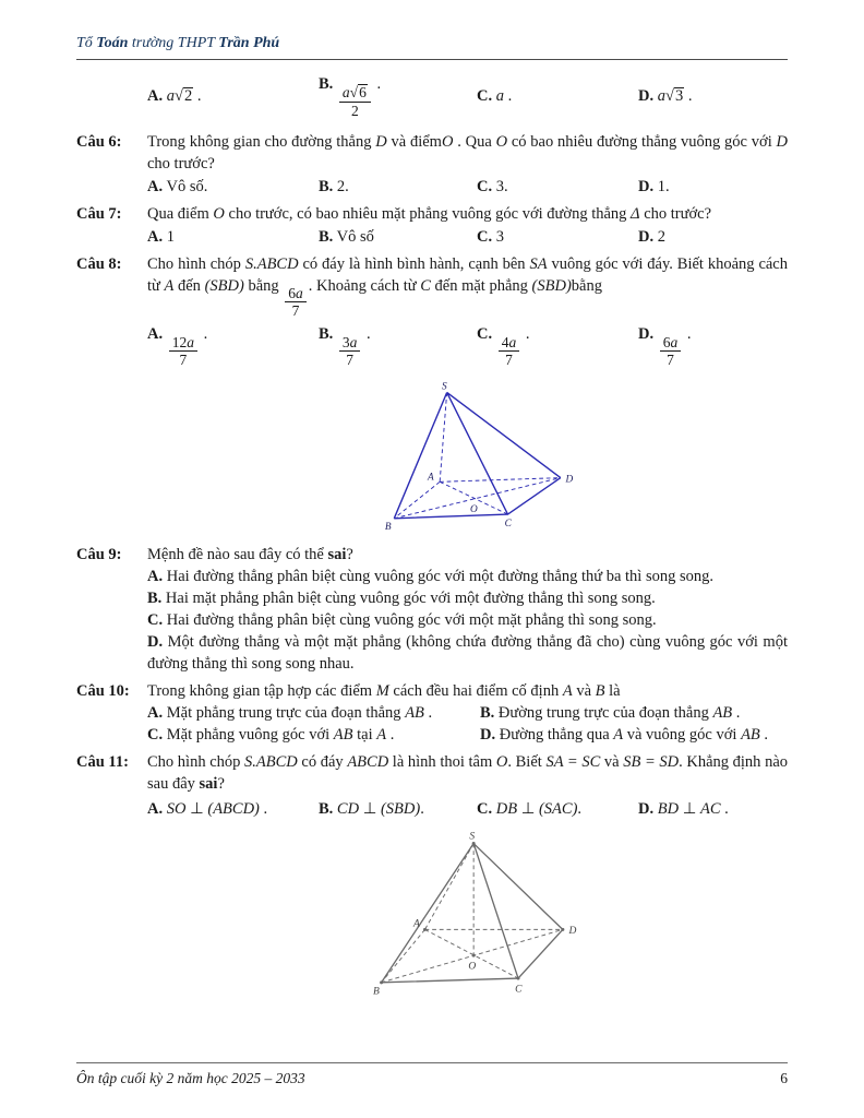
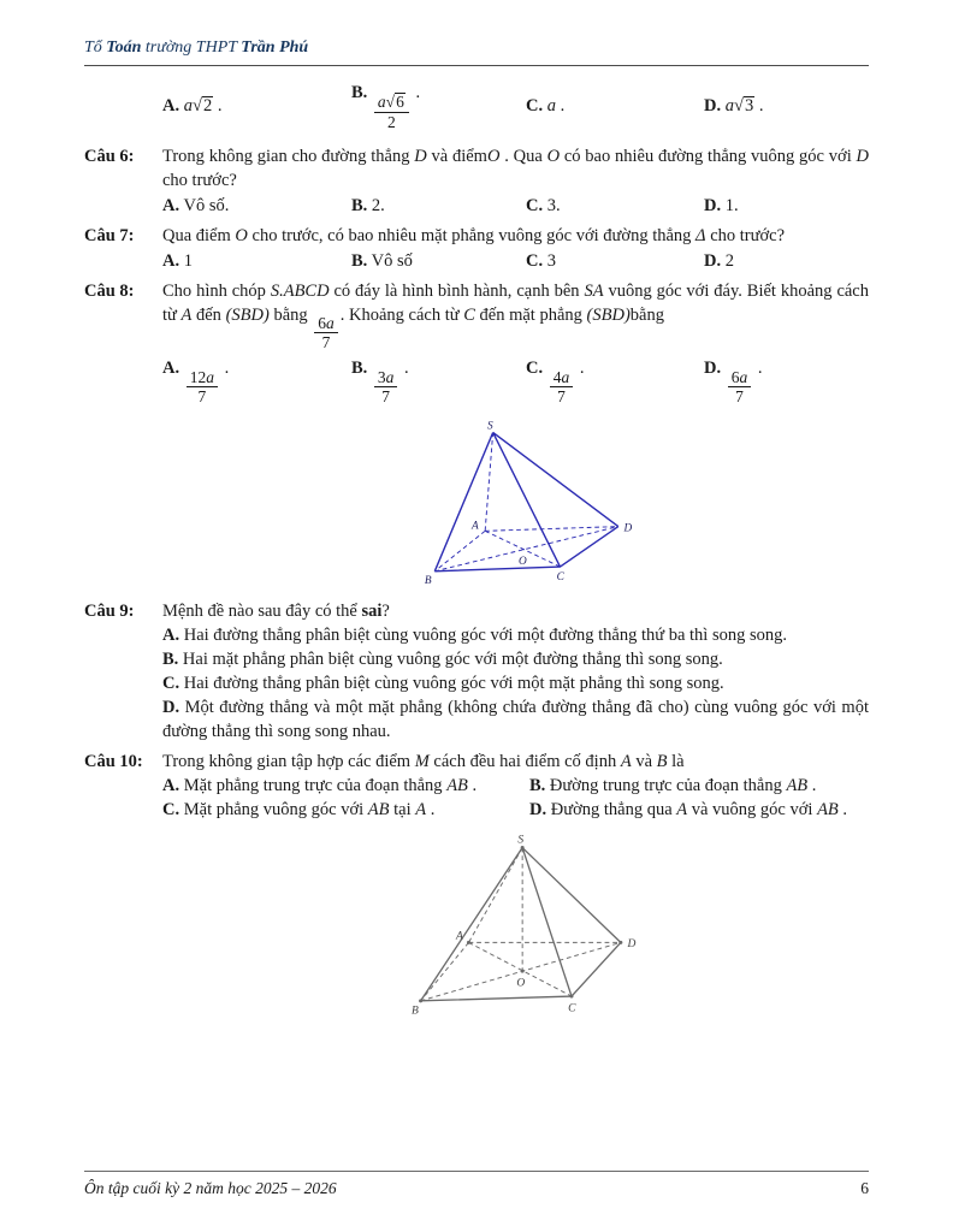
  Tổ Toán trường THPT Trần Phú
  A. a√2 .
  B.
  a√6
  2
  .
  C. a .
  D. a√3 .
  Câu 6:
  Trong không gian cho đường thẳng D và điểmO . Qua O có bao nhiêu đường thẳng vuông góc với D cho trước?
  A. Vô số.
  B. 2.
  C. 3.
  D. 1.
  Câu 7:
  Qua điểm O cho trước, có bao nhiêu mặt phẳng vuông góc với đường thẳng Δ cho trước?
  A. 1
  B. Vô số
  C. 3
  D. 2
  Câu 8:
  Cho hình chóp S.ABCD có đáy là hình bình hành, cạnh bên SA vuông góc với đáy. Biết khoảng cách từ A đến (SBD) bằng
  6a
  7
  . Khoảng cách từ C đến mặt phẳng (SBD)bằng
  A.
  12a
  7
  .
  B.
  3a
  7
  .
  C.
  4a
  7
  .
  D.
  6a
  7
  .
  S
  A
  B
  C
  D
  O
  Câu 9:
  Mệnh đề nào sau đây có thể sai?
  A. Hai đường thẳng phân biệt cùng vuông góc với một đường thẳng thứ ba thì song song.
  B. Hai mặt phẳng phân biệt cùng vuông góc với một đường thẳng thì song song.
  C. Hai đường thẳng phân biệt cùng vuông góc với một mặt phẳng thì song song.
  D. Một đường thẳng và một mặt phẳng (không chứa đường thẳng đã cho) cùng vuông góc với một đường thẳng thì song song nhau.
  Câu 10:
  Trong không gian tập hợp các điểm M cách đều hai điểm cố định A và B là
  A. Mặt phẳng trung trực của đoạn thẳng AB .
  B. Đường trung trực của đoạn thẳng AB .
  C. Mặt phẳng vuông góc với AB tại A .
  D. Đường thẳng qua A và vuông góc với AB .
- Câu 11:
- Cho hình chóp S.ABCD có đáy ABCD là hình thoi tâm O. Biết SA = SC và SB = SD. Khẳng định nào sau đây sai?
- A. SO ⊥ (ABCD) .
- B. CD ⊥ (SBD).
- C. DB ⊥ (SAC).
- D. BD ⊥ AC .
  S
  A
  B
  C
  D
  O
- Ôn tập cuối kỳ 2 năm học 2025 – 2033
+ Ôn tập cuối kỳ 2 năm học 2025 – 2026
  6
